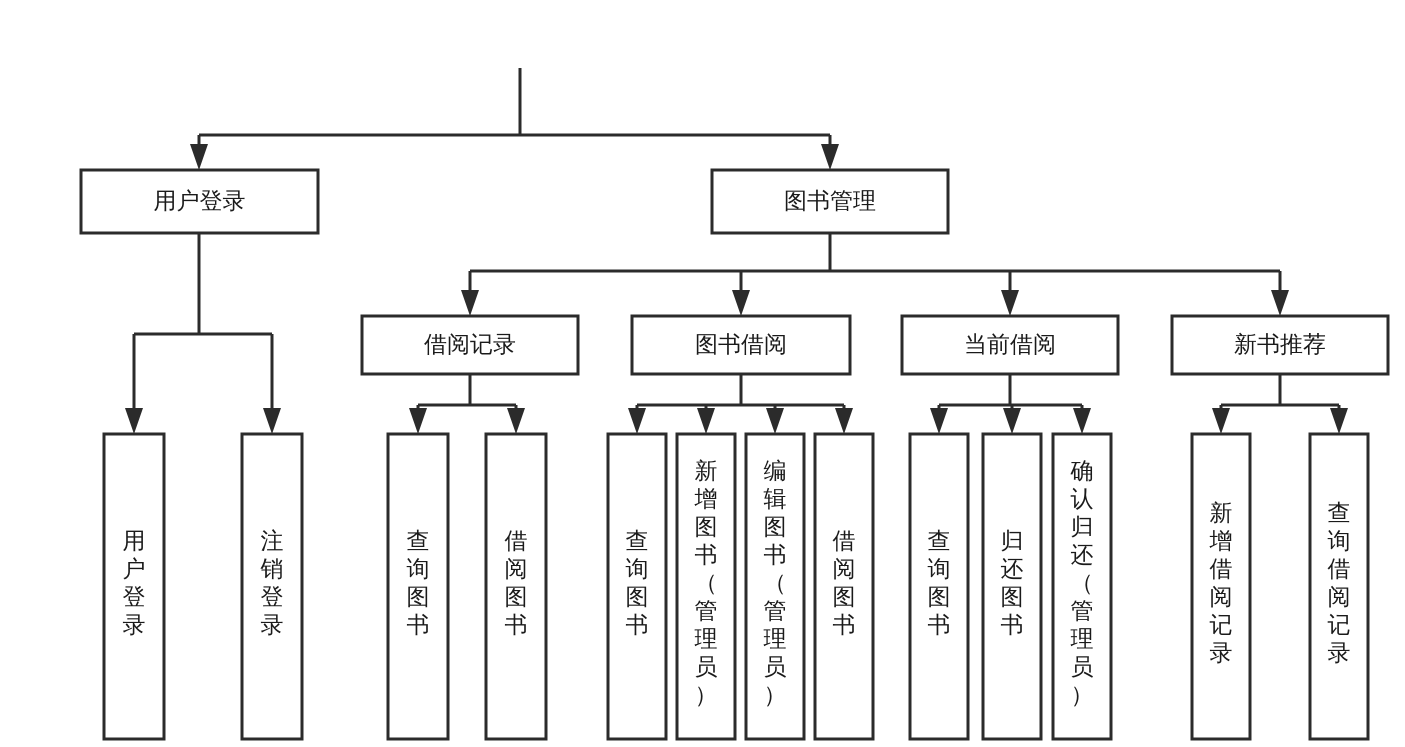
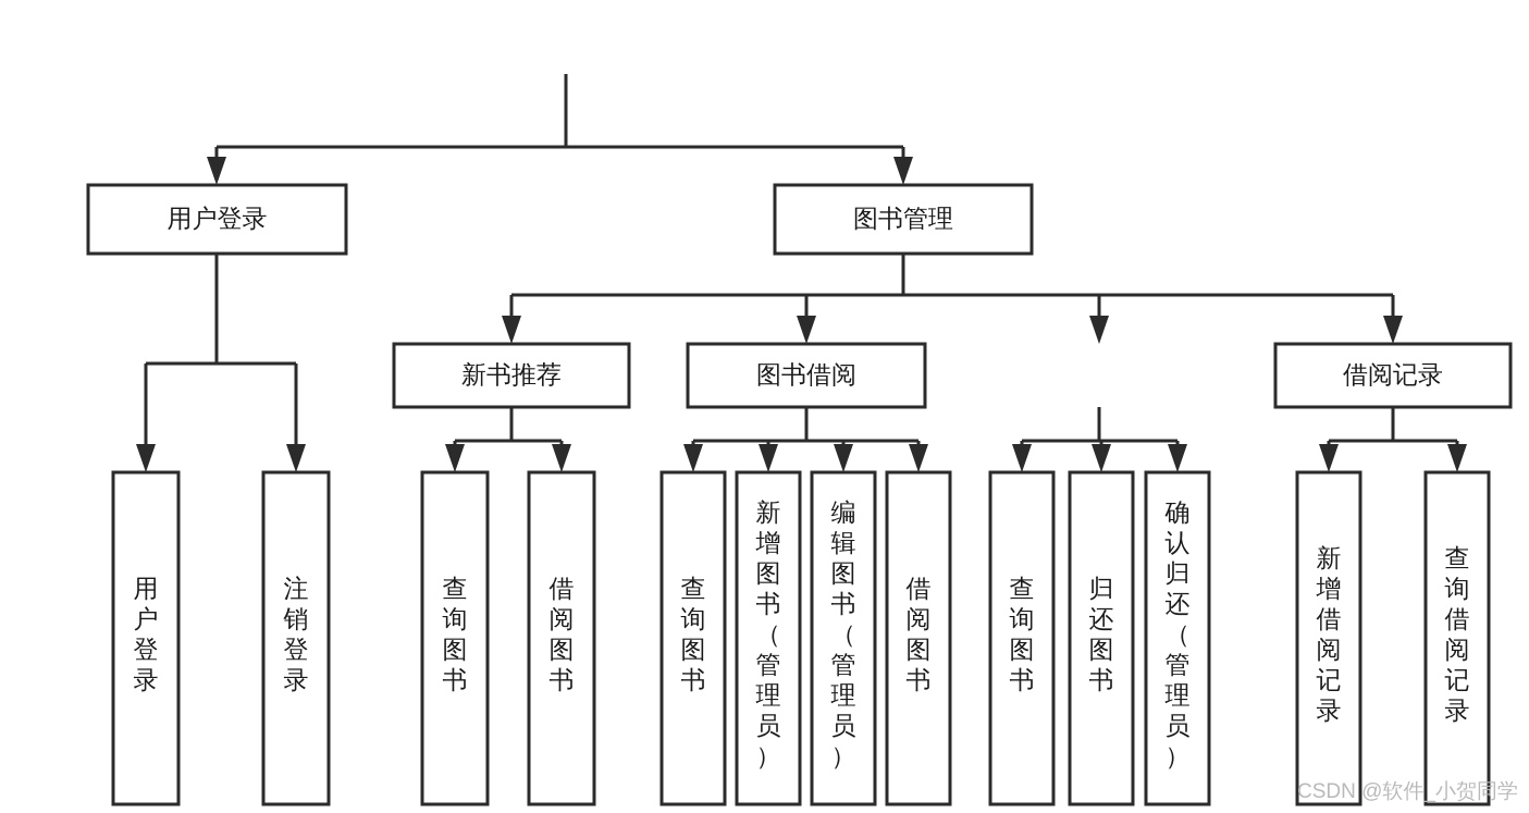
  用户登录
  图书管理
- 借阅记录
+ 新书推荐
  图书借阅
- 当前借阅
- 新书推荐
+ 借阅记录
  用户登录
  注销登录
  查询图书
  借阅图书
  查询图书
  新增图书（管理员）
  编辑图书（管理员）
  借阅图书
  查询图书
  归还图书
  确认归还（管理员）
  新增借阅记录
  查询借阅记录
+ CSDN @软件_小贺同学
